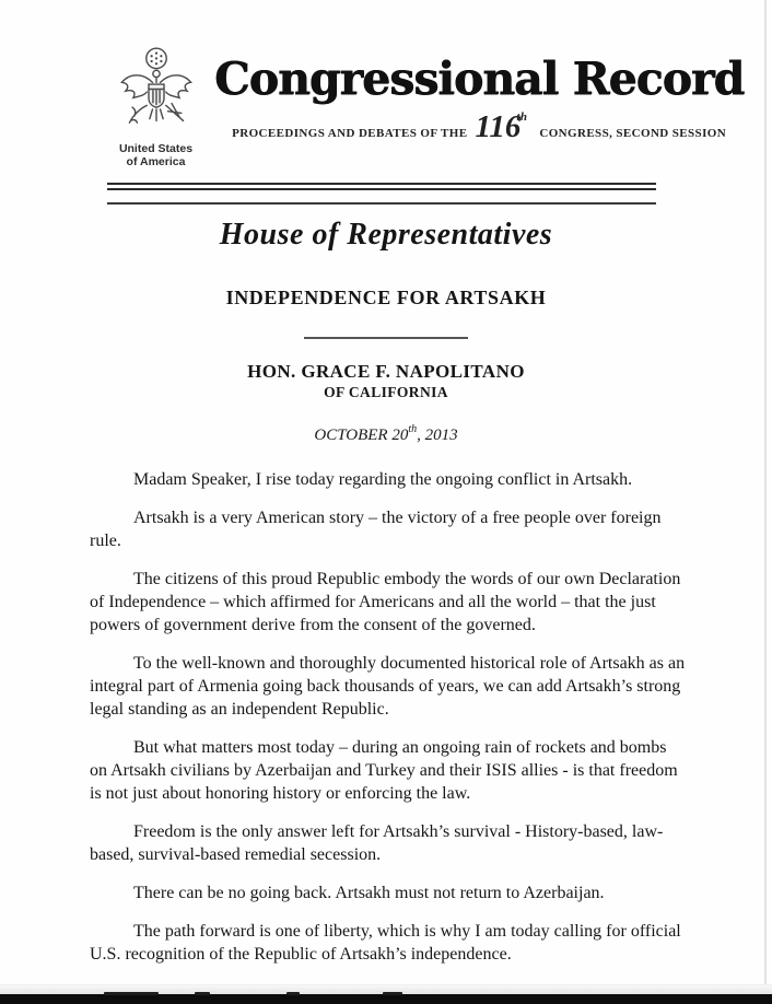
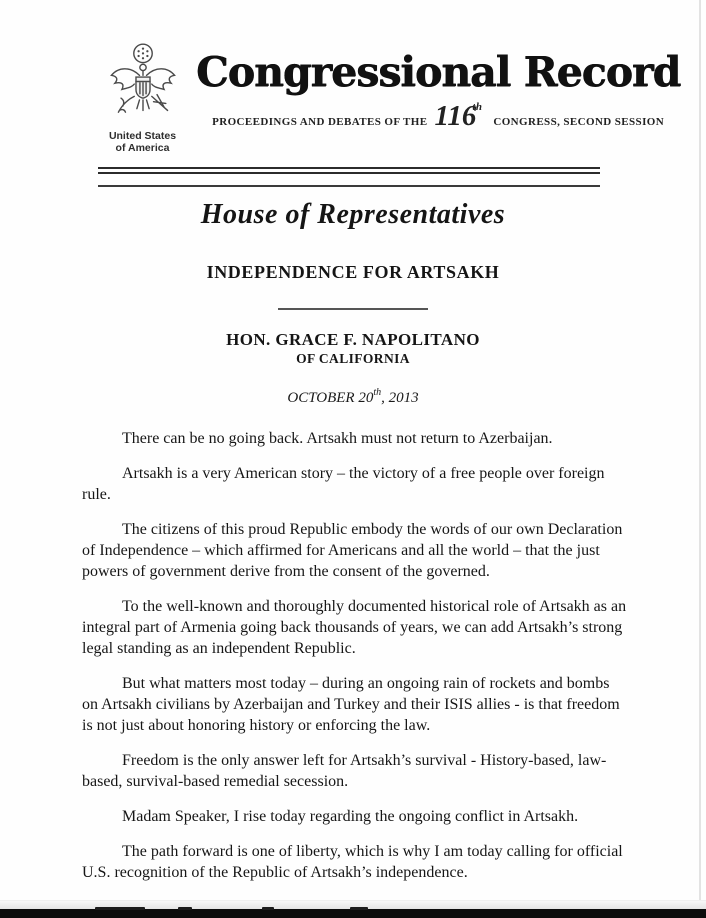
  United States
  of America
  Congressional Record
  PROCEEDINGS AND DEBATES OF THE
  116th
  CONGRESS, SECOND SESSION
  House of Representatives
  INDEPENDENCE FOR ARTSAKH
  HON. GRACE F. NAPOLITANO
  OF CALIFORNIA
  OCTOBER 20th, 2013
- Madam Speaker, I rise today regarding the ongoing conflict in Artsakh.
+ There can be no going back. Artsakh must not return to Azerbaijan.
  Artsakh is a very American story – the victory of a free people over foreign rule.
  The citizens of this proud Republic embody the words of our own Declaration of Independence – which affirmed for Americans and all the world – that the just powers of government derive from the consent of the governed.
  To the well-known and thoroughly documented historical role of Artsakh as an integral part of Armenia going back thousands of years, we can add Artsakh’s strong legal standing as an independent Republic.
  But what matters most today – during an ongoing rain of rockets and bombs on Artsakh civilians by Azerbaijan and Turkey and their ISIS allies - is that freedom is not just about honoring history or enforcing the law.
  Freedom is the only answer left for Artsakh’s survival - History-based, law-based, survival-based remedial secession.
- There can be no going back. Artsakh must not return to Azerbaijan.
+ Madam Speaker, I rise today regarding the ongoing conflict in Artsakh.
  The path forward is one of liberty, which is why I am today calling for official U.S. recognition of the Republic of Artsakh’s independence.
